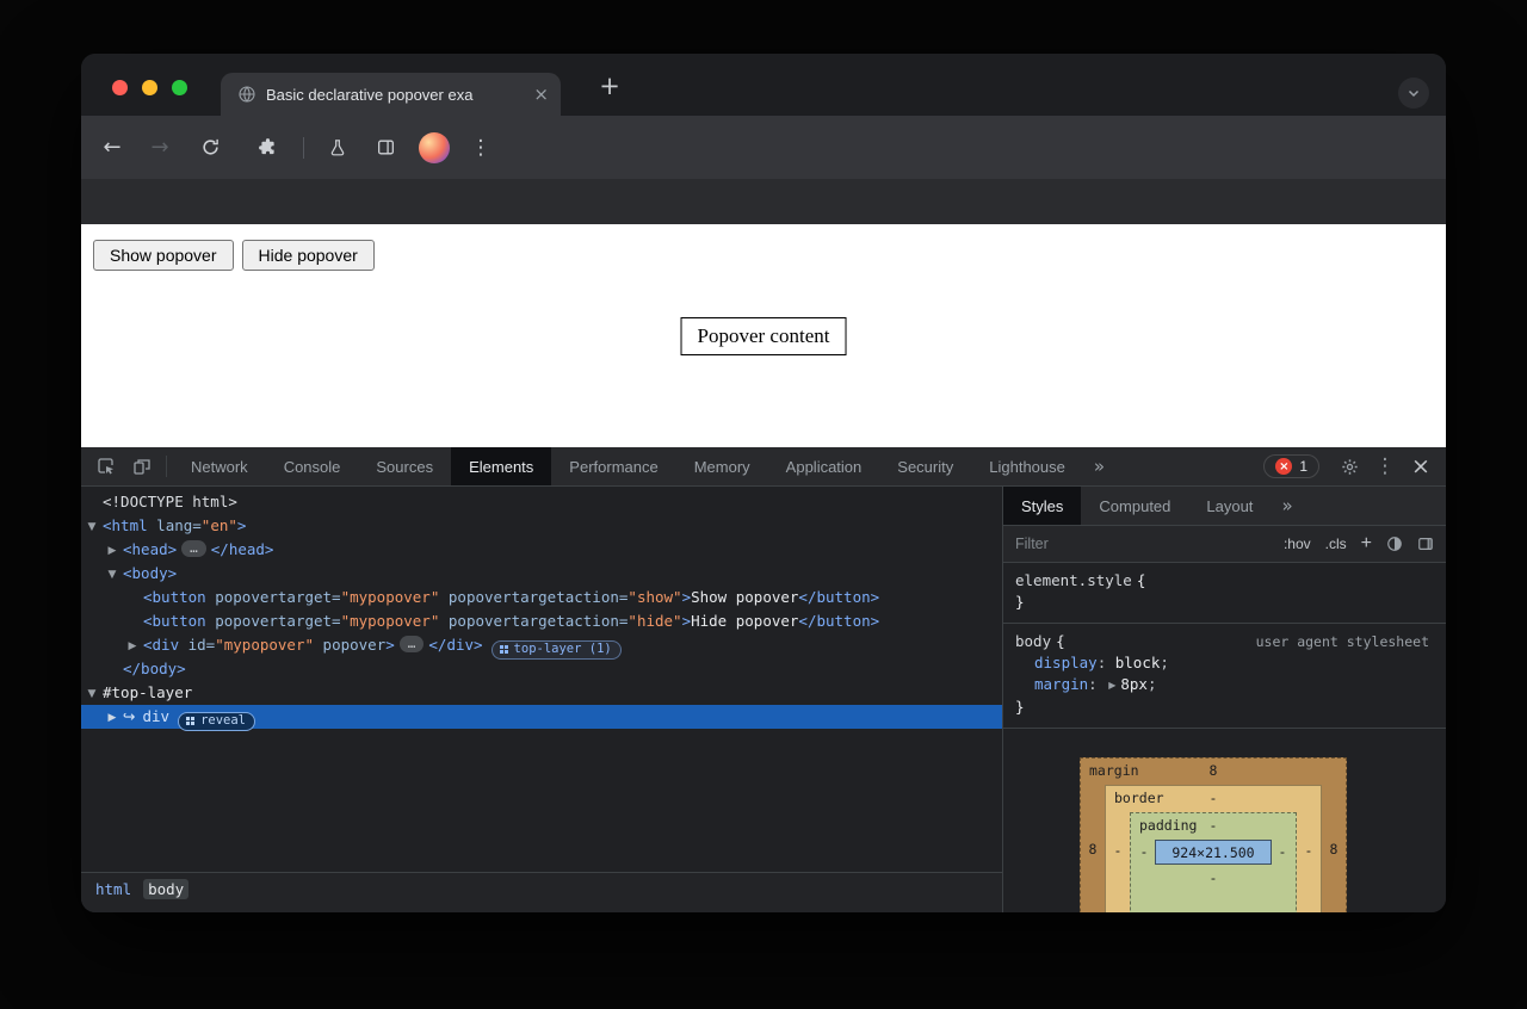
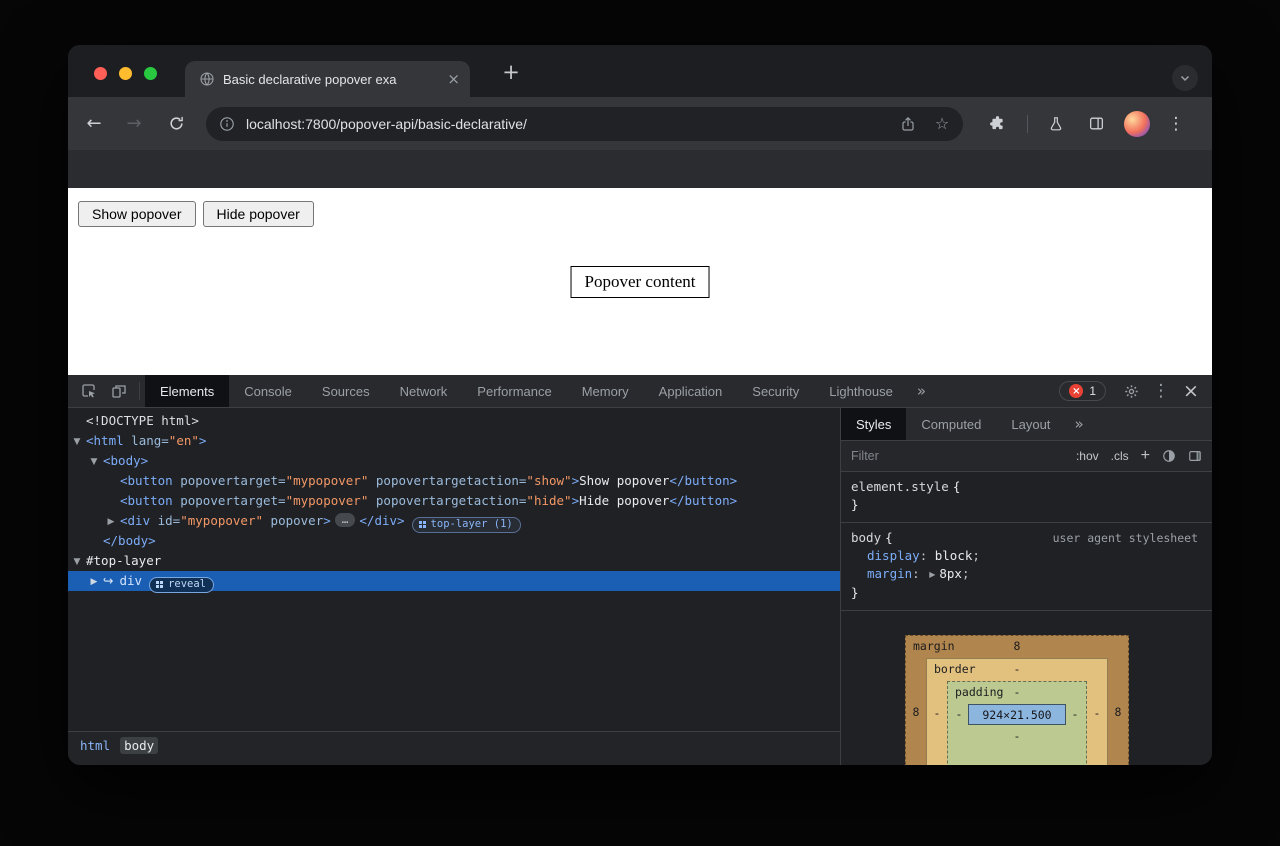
  Basic declarative popover exa
  ×
  +
+ localhost:7800/popover-api/basic-declarative/
  Show popover
  Hide popover
  Popover content
- Network
+ Elements
  Console
  Sources
- Elements
+ Network
  Performance
  Memory
  Application
  Security
  Lighthouse
  »
  1
  <!DOCTYPE html>
  ▼ <html lang="en">
- ▶ <head> … </head>
  ▼ <body>
  <button popovertarget="mypopover" popovertargetaction="show">Show popover</button>
  <button popovertarget="mypopover" popovertargetaction="hide">Hide popover</button>
  ▶ <div id="mypopover" popover> … </div> top-layer (1)
  </body>
  ▼ #top-layer
  ▶ ↪ div reveal
  html
  body
  Styles
  Computed
  Layout
  »
  Filter
  :hov
  .cls
  +
  element.style {
  }
  body {
  user agent stylesheet
  display: block;
  margin: ▶ 8px;
  }
  margin
  8
  8
  8
  border
  -
  -
  -
  padding
  -
  -
  -
  -
  924×21.500
